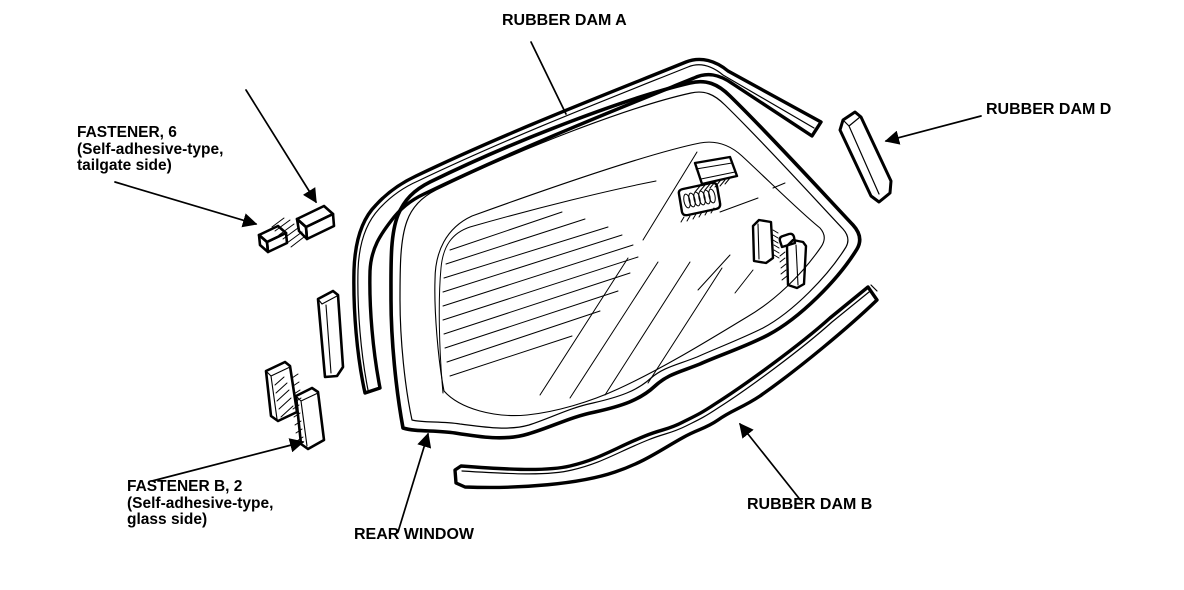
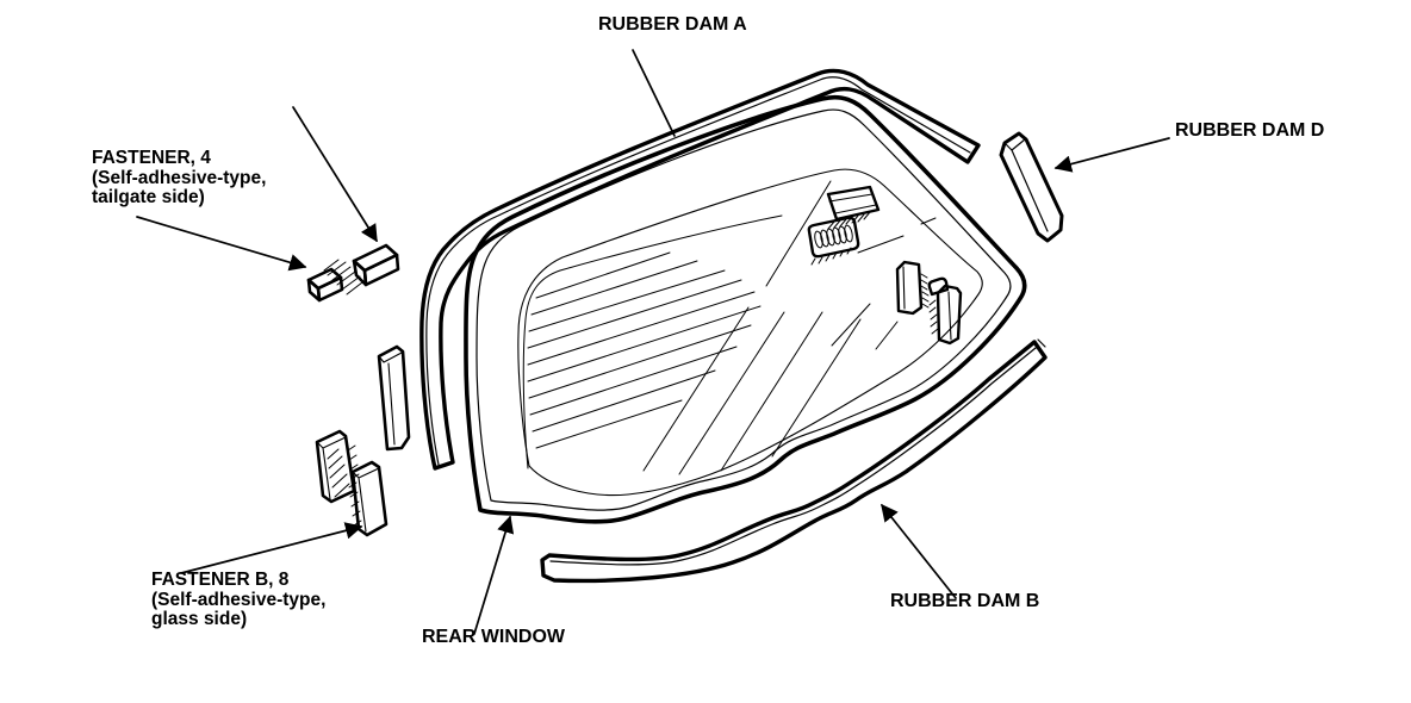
  RUBBER DAM A
- FASTENER, 6
+ FASTENER, 4
  (Self-adhesive-type,
  tailgate side)
  RUBBER DAM D
- FASTENER B, 2
+ FASTENER B, 8
  (Self-adhesive-type,
  glass side)
  REAR WINDOW
  RUBBER DAM B
